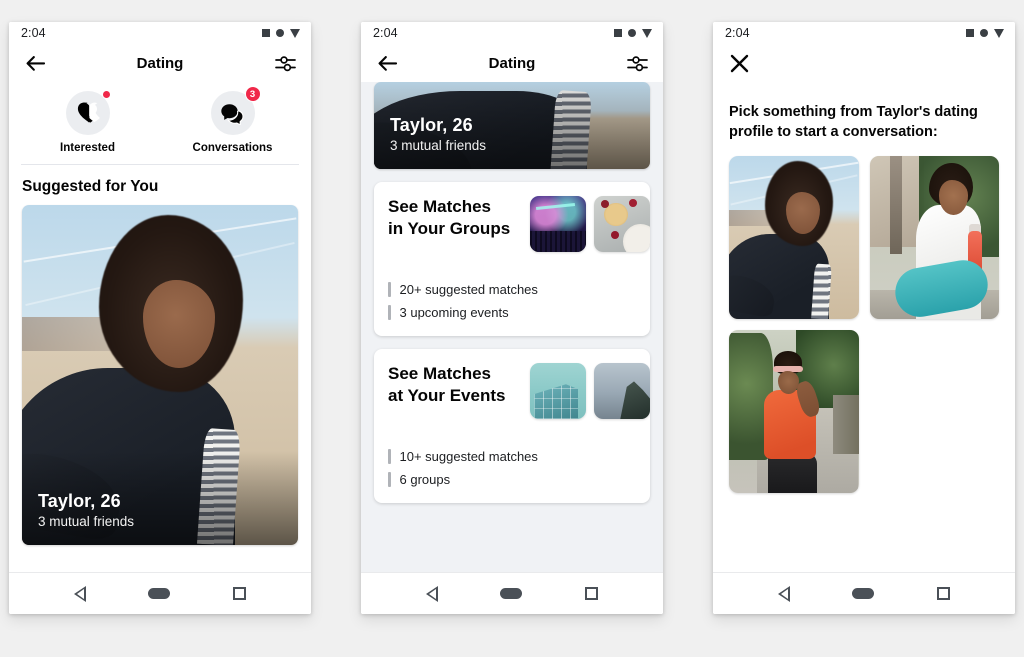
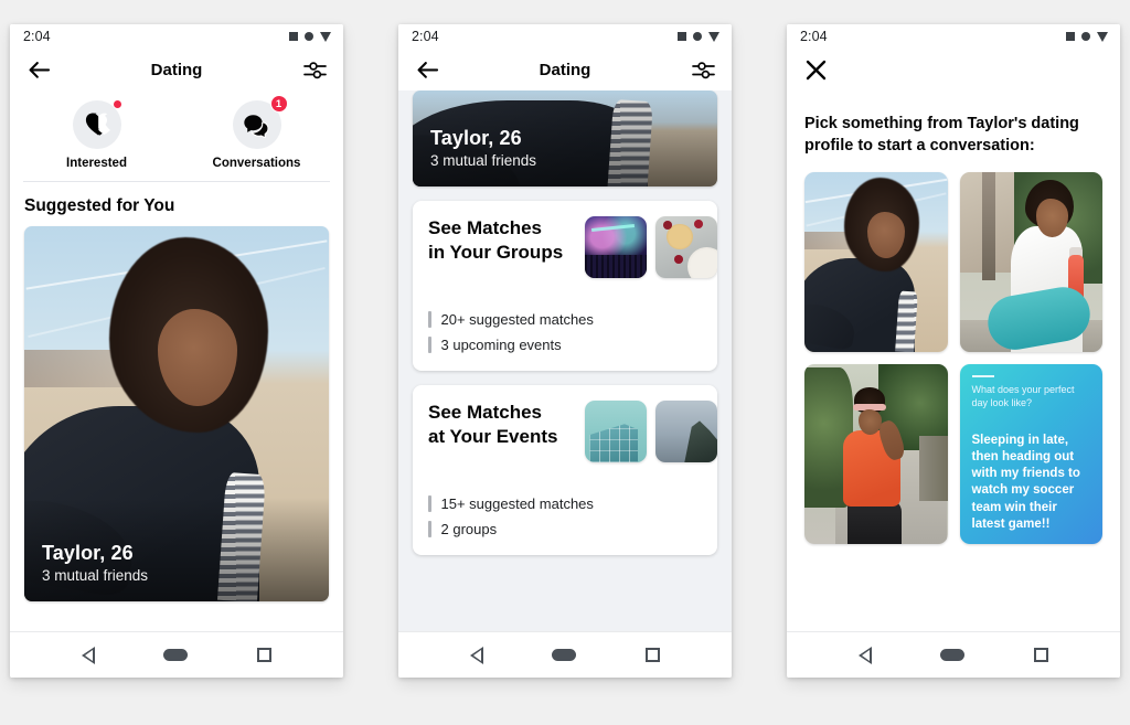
  2:04
  Dating
  Interested
- 3
+ 1
  Conversations
  Suggested for You
  Taylor, 26
  3 mutual friends
  2:04
  Dating
  Taylor, 26
  3 mutual friends
  See Matches
  in Your Groups
  20+ suggested matches
  3 upcoming events
  See Matches
  at Your Events
- 10+ suggested matches
+ 15+ suggested matches
- 6 groups
+ 2 groups
  2:04
  Pick something from Taylor's dating profile to start a conversation:
+ What does your perfect day look like?
+ Sleeping in late, then heading out with my friends to watch my soccer team win their latest game!!
